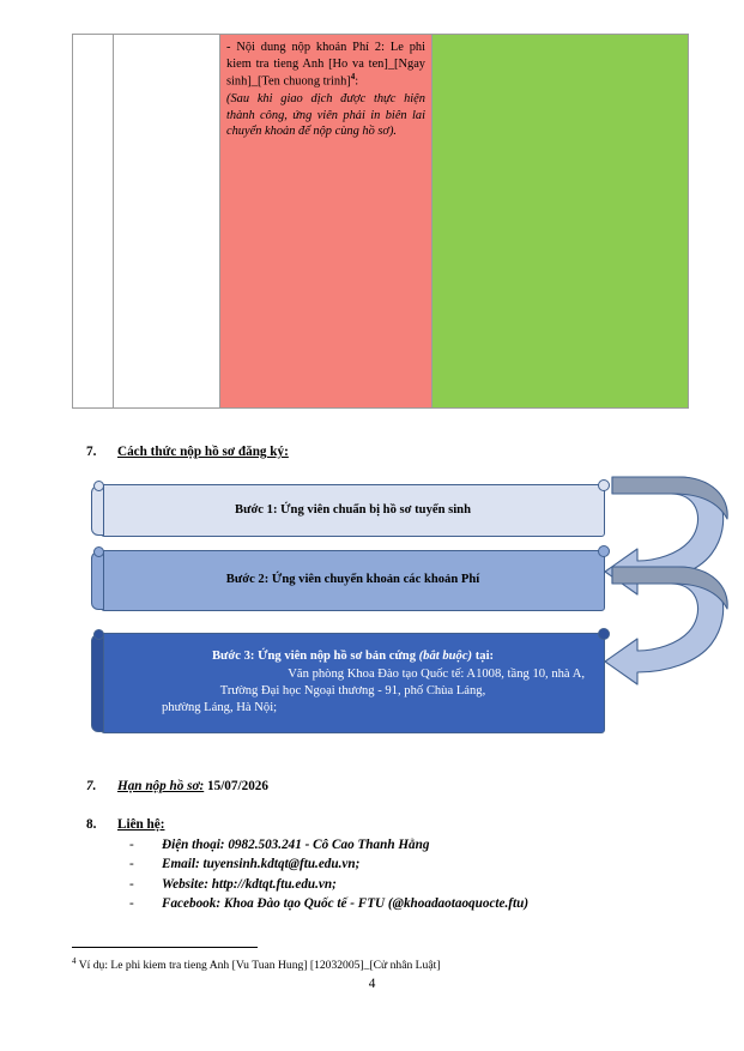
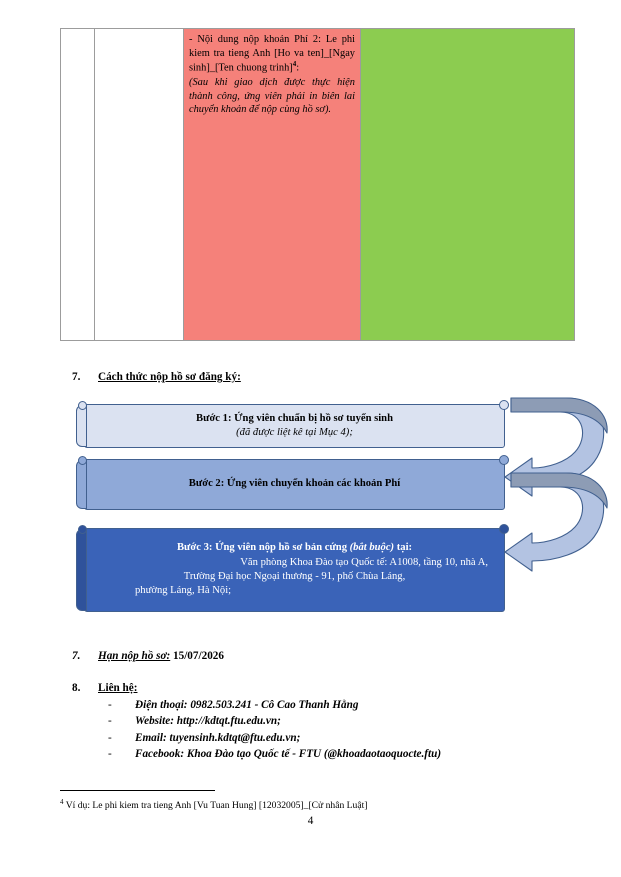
  		- Nội dung nộp khoản Phí 2: Le phi kiem tra tieng Anh [Ho va ten]_[Ngay sinh]_[Ten chuong trinh]4: (Sau khi giao dịch được thực hiện thành công, ứng viên phải in biên lai chuyển khoản để nộp cùng hồ sơ).
  7. Cách thức nộp hồ sơ đăng ký:
  Bước 1: Ứng viên chuẩn bị hồ sơ tuyển sinh
+ (đã được liệt kê tại Mục 4);
  Bước 2: Ứng viên chuyển khoản các khoản Phí
  Bước 3: Ứng viên nộp hồ sơ bản cứng (bắt buộc) tại:
  Văn phòng Khoa Đào tạo Quốc tế: A1008, tầng 10, nhà A,
  Trường Đại học Ngoại thương - 91, phố Chùa Láng,
  phường Láng, Hà Nội;
  7. Hạn nộp hồ sơ: 15/07/2026
  8. Liên hệ:
  -
  Điện thoại: 0982.503.241 - Cô Cao Thanh Hằng
  -
- Email: tuyensinh.kdtqt@ftu.edu.vn;
+ Website: http://kdtqt.ftu.edu.vn;
  -
- Website: http://kdtqt.ftu.edu.vn;
+ Email: tuyensinh.kdtqt@ftu.edu.vn;
  -
  Facebook: Khoa Đào tạo Quốc tế - FTU (@khoadaotaoquocte.ftu)
  4 Ví dụ: Le phi kiem tra tieng Anh [Vu Tuan Hung] [12032005]_[Cử nhân Luật]
  4
